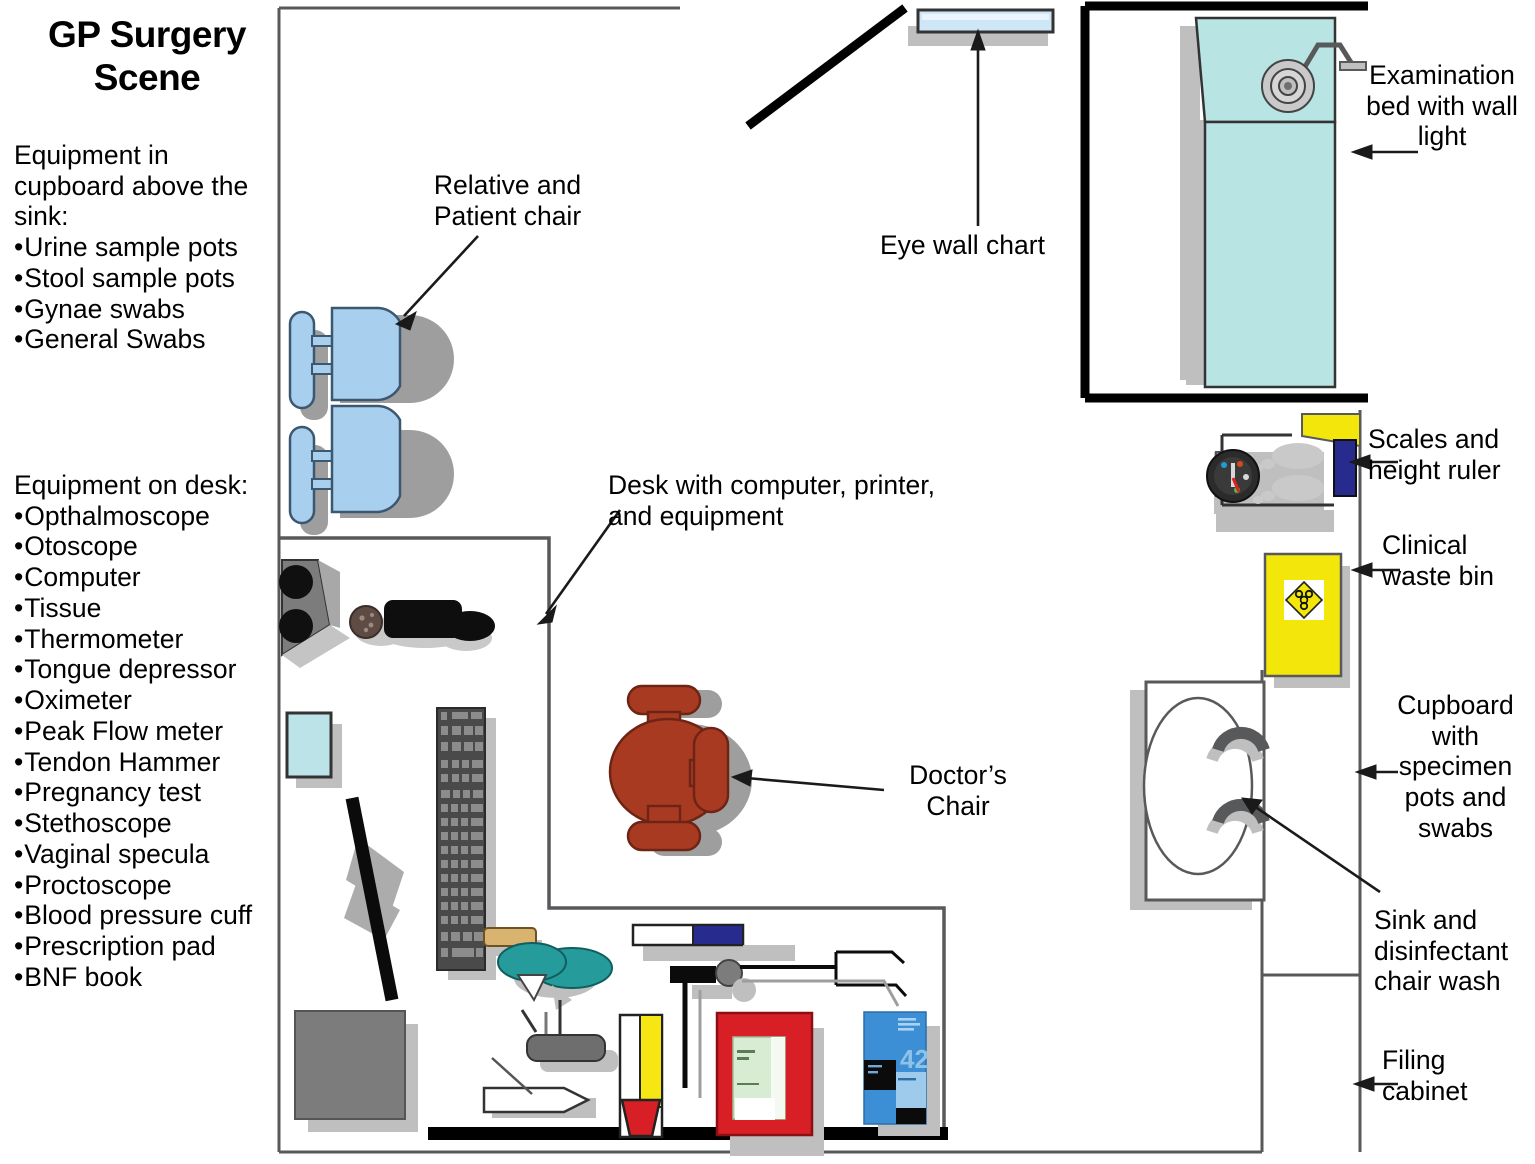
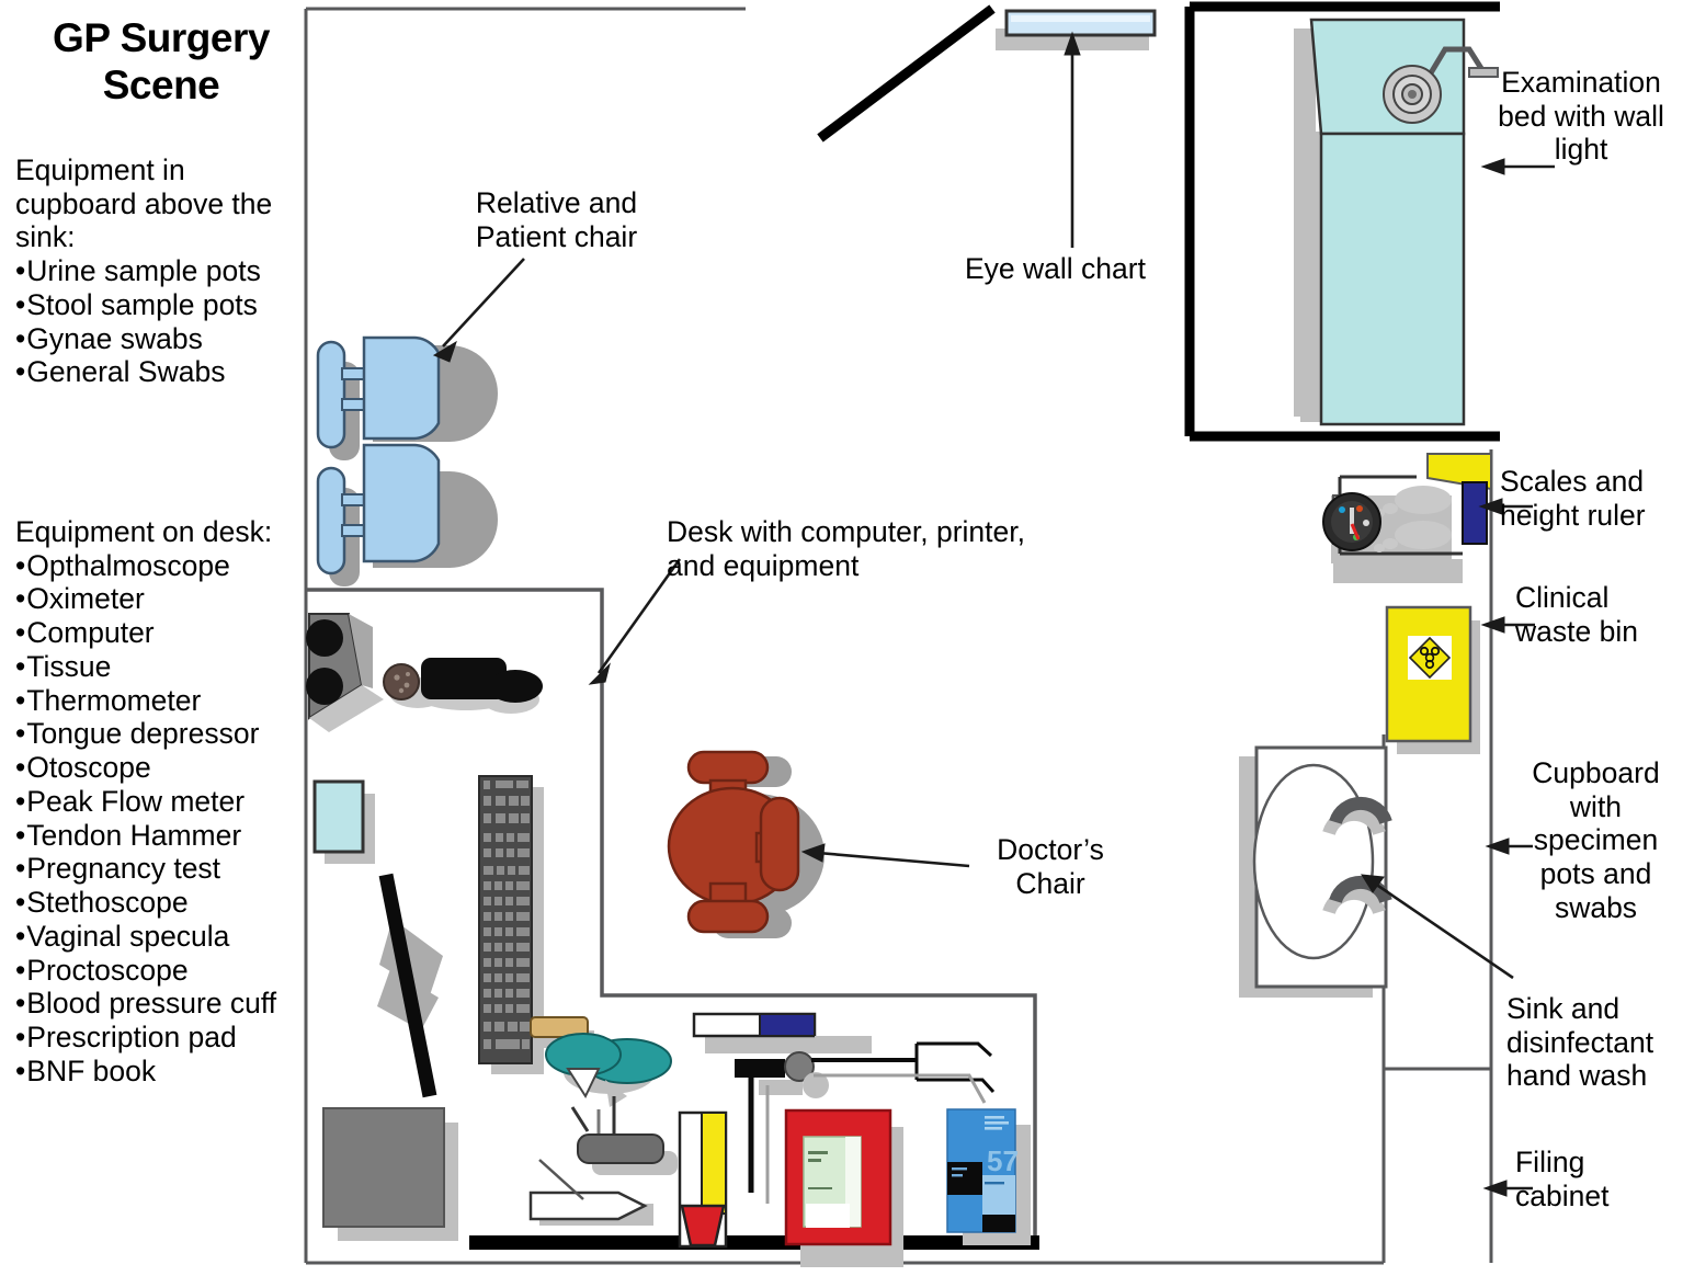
- 42
+ 57
  GP Surgery Scene
  Equipment in cupboard above the sink:
  Urine sample pots
  Stool sample pots
  Gynae swabs
  General Swabs
  Equipment on desk:
  Opthalmoscope
- Otoscope
+ Oximeter
  Computer
  Tissue
  Thermometer
  Tongue depressor
- Oximeter
+ Otoscope
  Peak Flow meter
  Tendon Hammer
  Pregnancy test
  Stethoscope
  Vaginal specula
  Proctoscope
  Blood pressure cuff
  Prescription pad
  BNF book
  Relative and Patient chair
  Eye wall chart
  Examination bed with wall light
  Desk with computer, printer, and equipment
  Doctor’s Chair
  Scales and height ruler
  Clinical waste bin
  Cupboard with specimen pots and swabs
- Sink and disinfectant chair wash
+ Sink and disinfectant hand wash
  Filing cabinet
